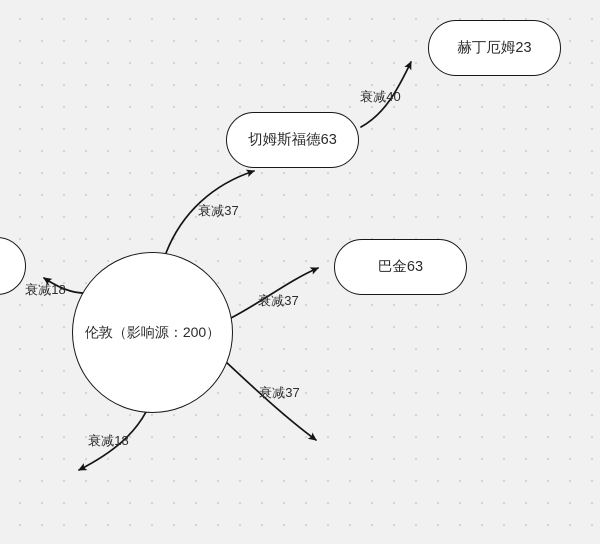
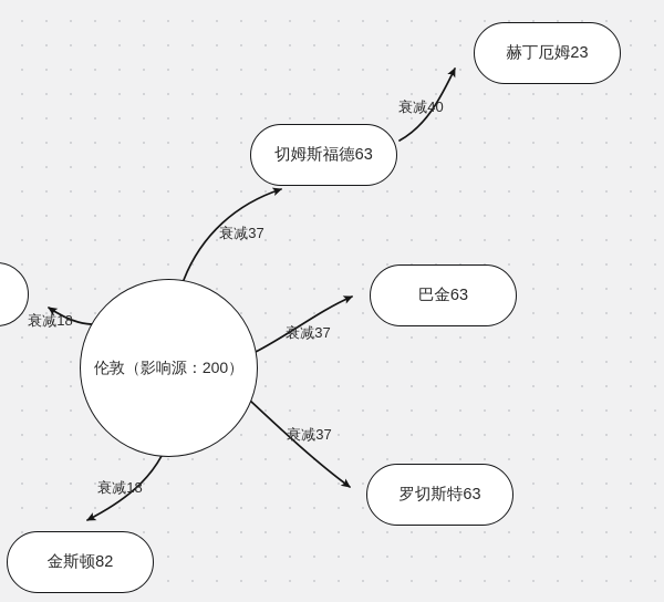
  伦敦（影响源：200）
  切姆斯福德63
  赫丁厄姆23
  巴金63
+ 罗切斯特63
+ 金斯顿82
  衰减37
  衰减40
  衰减37
  衰减37
  衰减18
  衰减18
